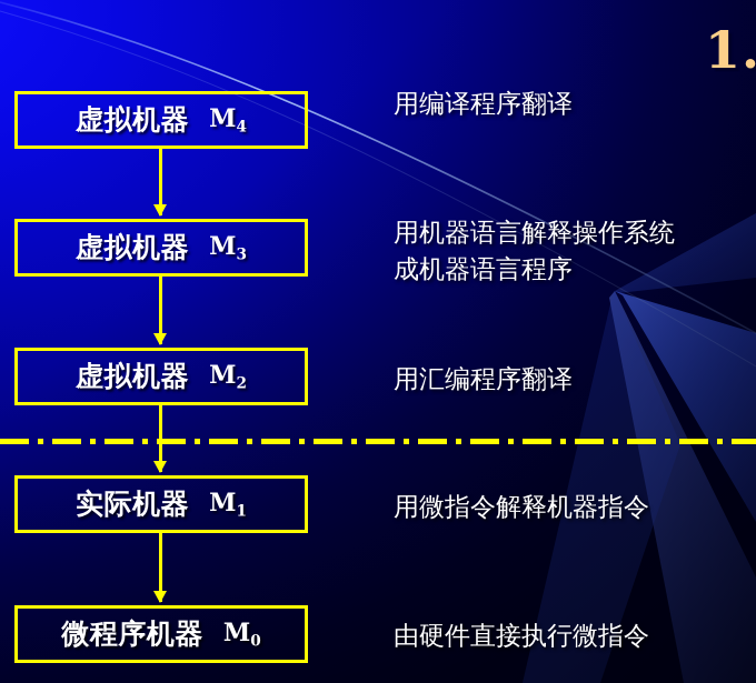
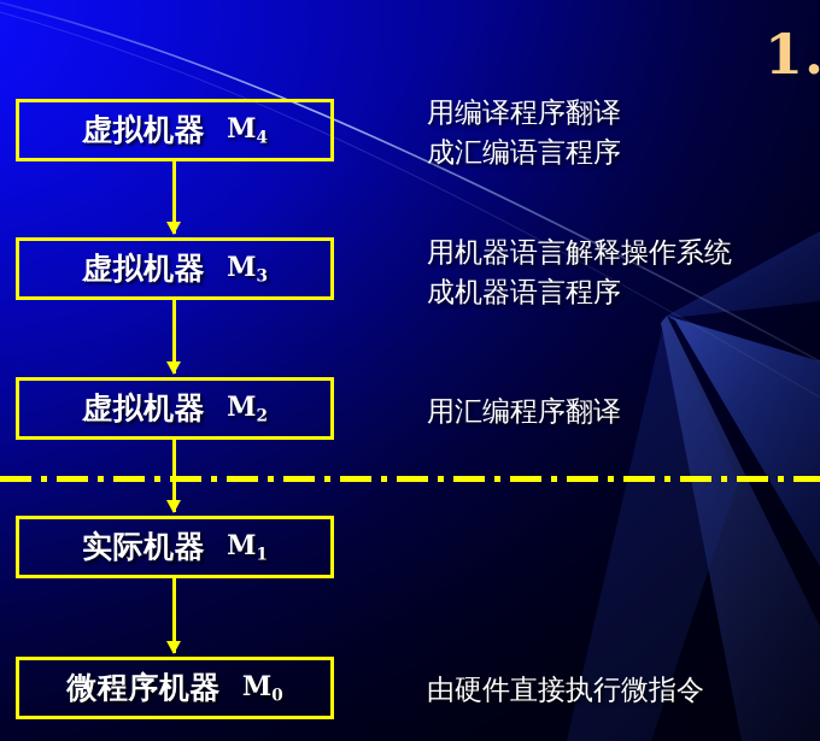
  1.
  虚拟机器
  M4
  虚拟机器
  M3
  虚拟机器
  M2
  实际机器
  M1
  微程序机器
  M0
  用编译程序翻译
+ 成汇编语言程序
  用机器语言解释操作系统
  成机器语言程序
  用汇编程序翻译
- 用微指令解释机器指令
  由硬件直接执行微指令
